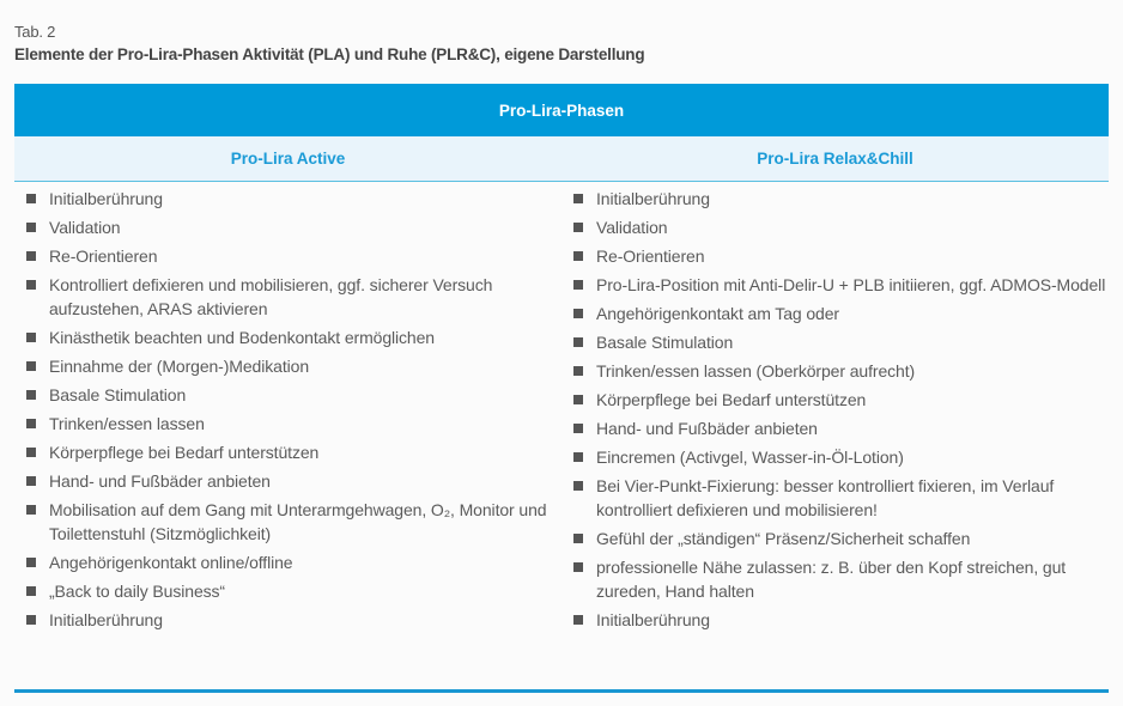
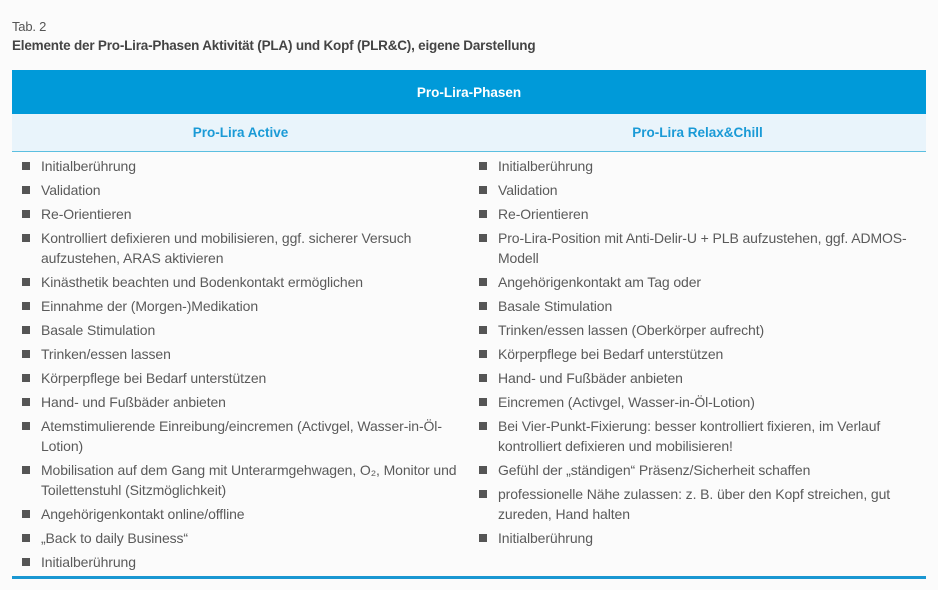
  Tab. 2
- Elemente der Pro-Lira-Phasen Aktivität (PLA) und Ruhe (PLR&C), eigene Darstellung
+ Elemente der Pro-Lira-Phasen Aktivität (PLA) und Kopf (PLR&C), eigene Darstellung
  Pro-Lira-Phasen
  Pro-Lira Active
  Pro-Lira Relax&Chill
  Initialberührung
  Validation
  Re-Orientieren
  Kontrolliert defixieren und mobilisieren, ggf. sicherer Versuch aufzustehen, ARAS aktivieren
  Kinästhetik beachten und Bodenkontakt ermöglichen
  Einnahme der (Morgen-)Medikation
  Basale Stimulation
  Trinken/essen lassen
  Körperpflege bei Bedarf unterstützen
  Hand- und Fußbäder anbieten
+ Atemstimulierende Einreibung/eincremen (Activgel, Wasser-in-Öl-Lotion)
  Mobilisation auf dem Gang mit Unterarmgehwagen, O₂, Monitor und Toilettenstuhl (Sitzmöglichkeit)
  Angehörigenkontakt online/offline
  „Back to daily Business“
  Initialberührung
  Initialberührung
  Validation
  Re-Orientieren
- Pro-Lira-Position mit Anti-Delir-U + PLB initiieren, ggf. ADMOS-Modell
+ Pro-Lira-Position mit Anti-Delir-U + PLB aufzustehen, ggf. ADMOS-Modell
  Angehörigenkontakt am Tag oder
  Basale Stimulation
  Trinken/essen lassen (Oberkörper aufrecht)
  Körperpflege bei Bedarf unterstützen
  Hand- und Fußbäder anbieten
  Eincremen (Activgel, Wasser-in-Öl-Lotion)
  Bei Vier-Punkt-Fixierung: besser kontrolliert fixieren, im Verlauf kontrolliert defixieren und mobilisieren!
  Gefühl der „ständigen“ Präsenz/Sicherheit schaffen
  professionelle Nähe zulassen: z. B. über den Kopf streichen, gut zureden, Hand halten
  Initialberührung
